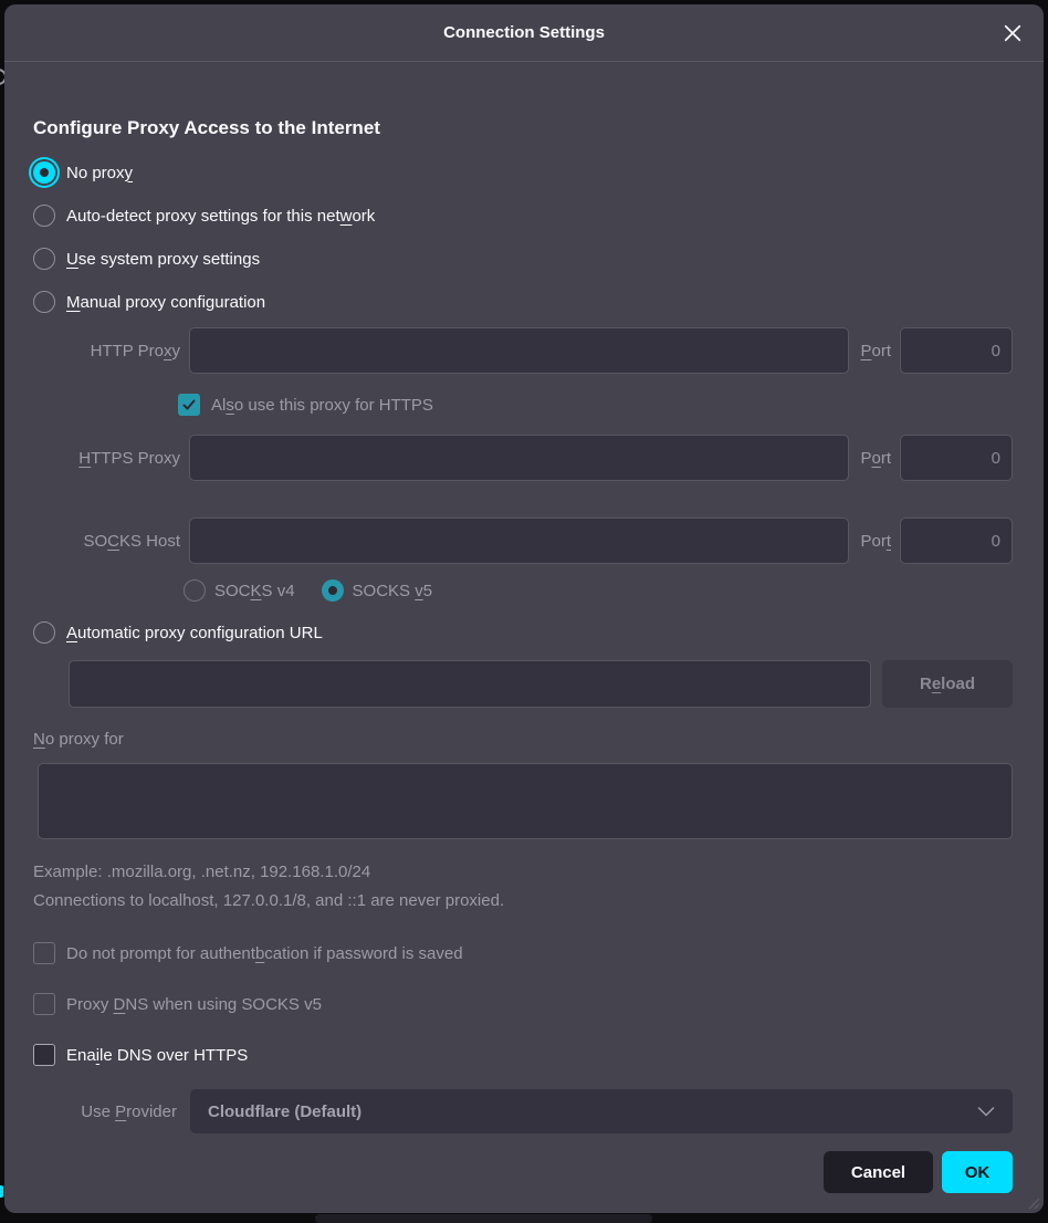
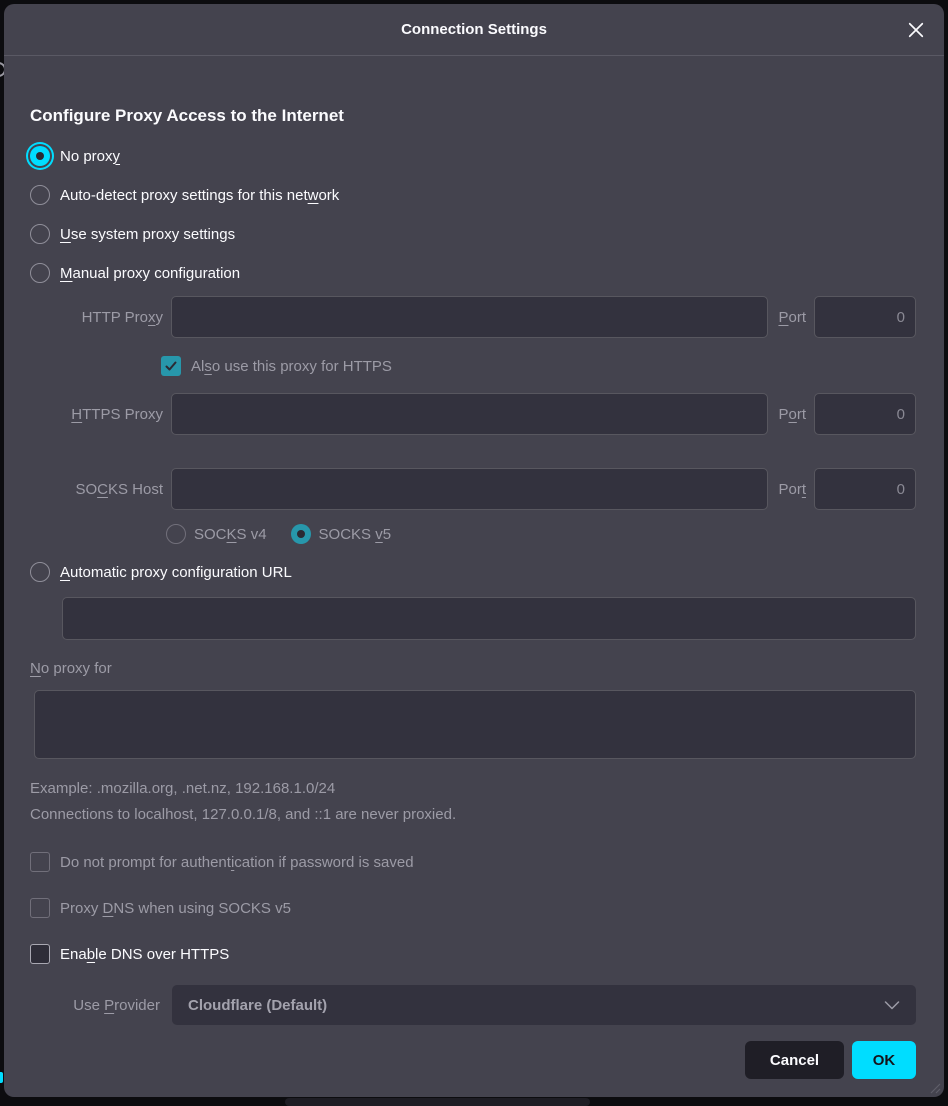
  Connection Settings
  Configure Proxy Access to the Internet
  No proxy
  Auto-detect proxy settings for this network
  Use system proxy settings
  Manual proxy configuration
  HTTP Proxy
  Port
  0
  Also use this proxy for HTTPS
  HTTPS Proxy
  Port
  0
  SOCKS Host
  Port
  0
  SOCKS v4
  SOCKS v5
  Automatic proxy configuration URL
- Reload
  No proxy for
  Example: .mozilla.org, .net.nz, 192.168.1.0/24
  Connections to localhost, 127.0.0.1/8, and ::1 are never proxied.
- Do not prompt for authentbcation if password is saved
+ Do not prompt for authentication if password is saved
  Proxy DNS when using SOCKS v5
- Enaile DNS over HTTPS
+ Enable DNS over HTTPS
  Use Provider
  Cloudflare (Default)
  Cancel
  OK
